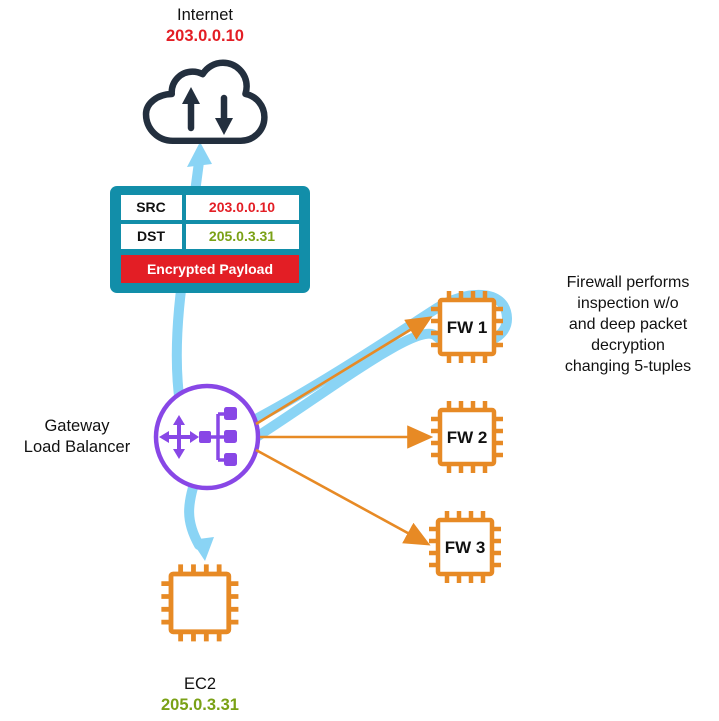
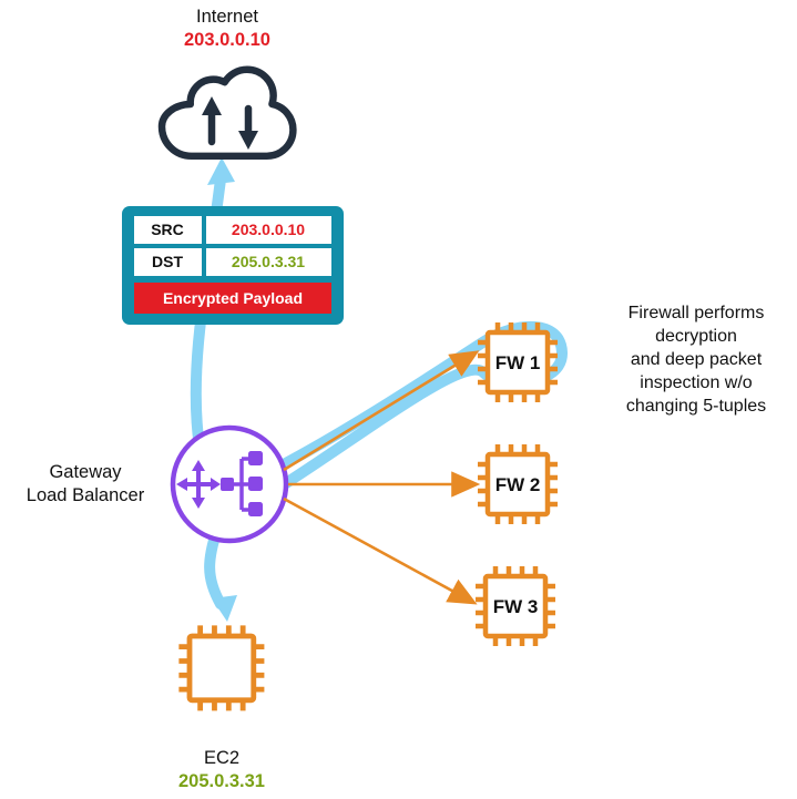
  Internet
  203.0.0.10
  SRC
  203.0.0.10
  DST
  205.0.3.31
  Encrypted Payload
  Gateway
  Load Balancer
  FW 1
  FW 2
  FW 3
  EC2
  205.0.3.31
  Firewall performs
- inspection w/o
+ decryption
  and deep packet
- decryption
+ inspection w/o
  changing 5-tuples
